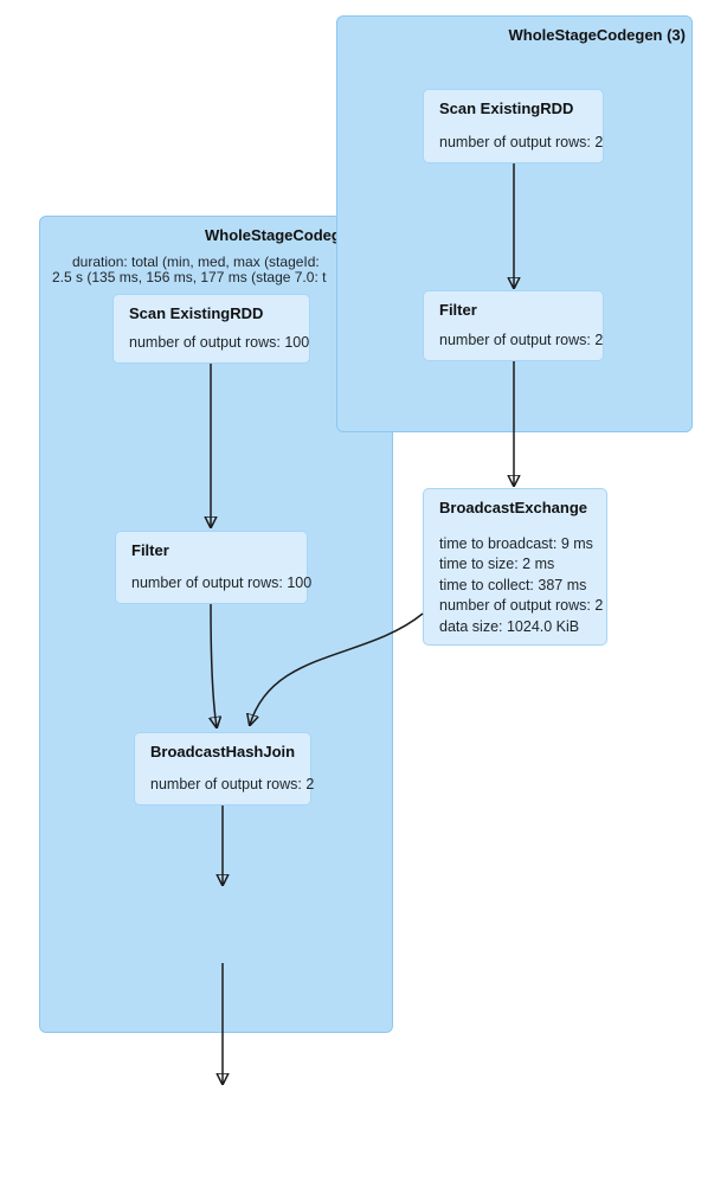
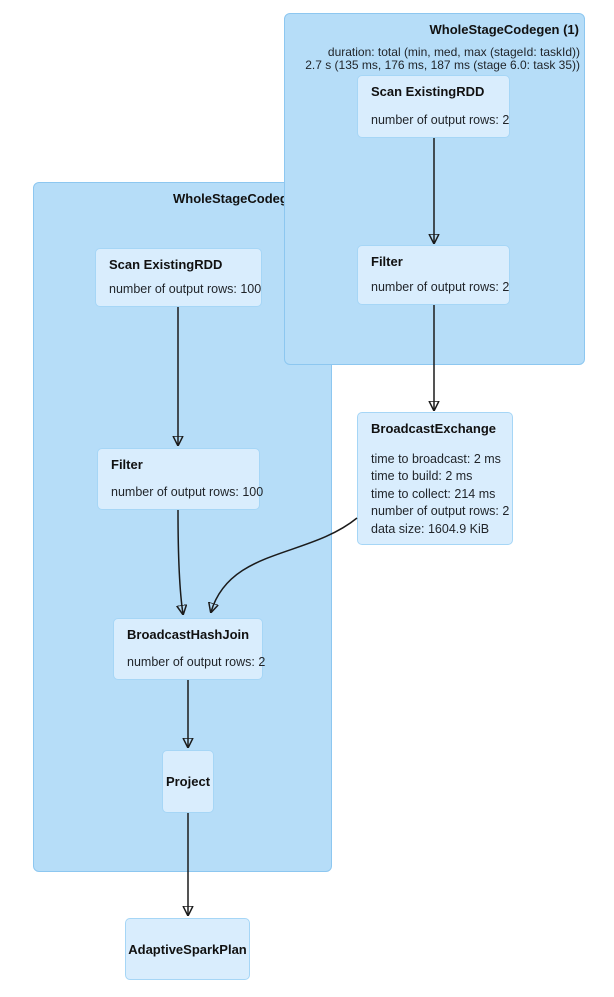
  WholeStageCode
- duration: total (min, med, max (stageId:
- 2.5 s (135 ms, 156 ms, 177 ms (stage 7.0: t
- WholeStageCodegen (3)
+ WholeStageCodegen (1)
+ duration: total (min, med, max (stageId: taskId))
+ 2.7 s (135 ms, 176 ms, 187 ms (stage 6.0: task 35))
  Scan ExistingRDD
  number of output rows: 2
  Filter
  number of output rows: 2
  BroadcastExchange
- time to broadcast: 9 ms
+ time to broadcast: 2 ms
- time to size: 2 ms
+ time to build: 2 ms
- time to collect: 387 ms
+ time to collect: 214 ms
  number of output rows: 2
- data size: 1024.0 KiB
+ data size: 1604.9 KiB
  Scan ExistingRDD
  number of output rows: 100
  Filter
  number of output rows: 100
  BroadcastHashJoin
  number of output rows: 2
+ Project
+ AdaptiveSparkPlan
